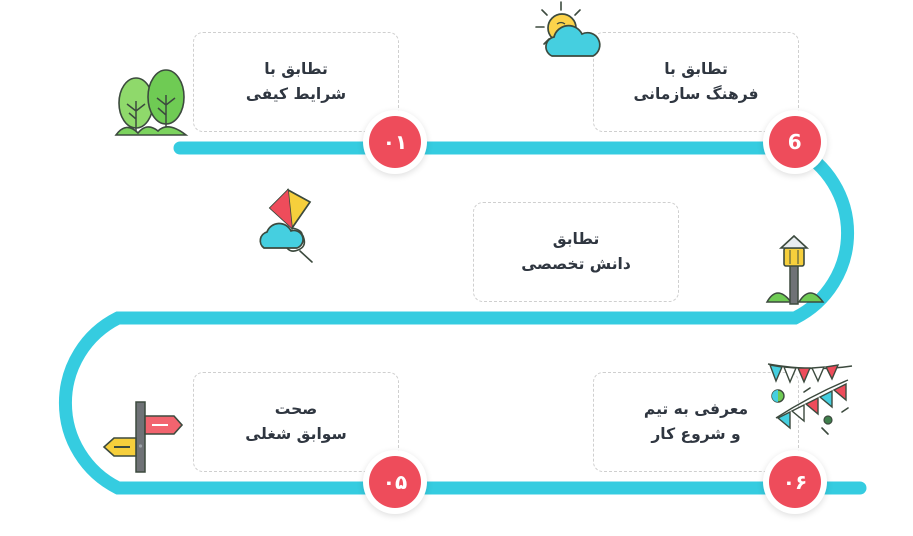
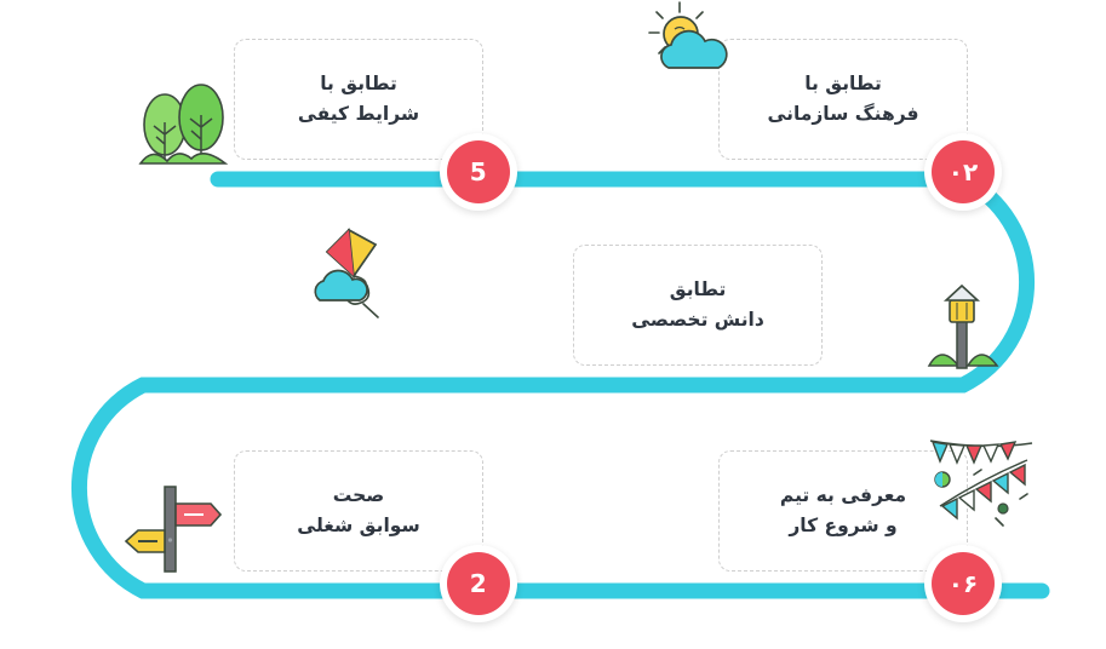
  تطابق با
  شرایط کیفی
- ۰۱
+ 5
  تطابق با
  فرهنگ سازمانی
- 6
+ ۰۲
  تطابق
  دانش تخصصی
  صحت
  سوابق شغلی
- ۰۵
+ 2
  معرفی به تیم
  و شروع کار
  ۰۶
